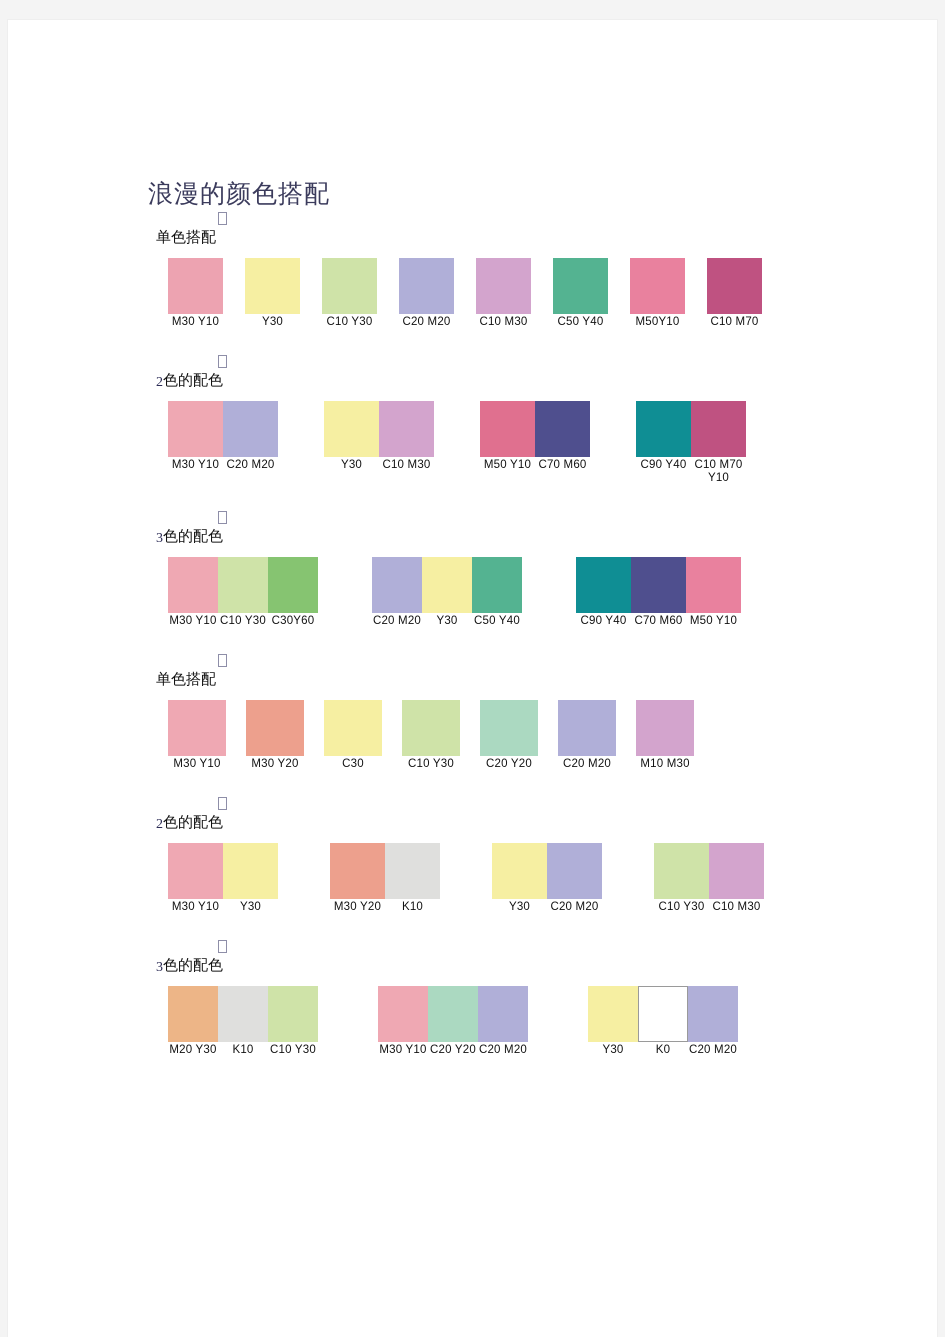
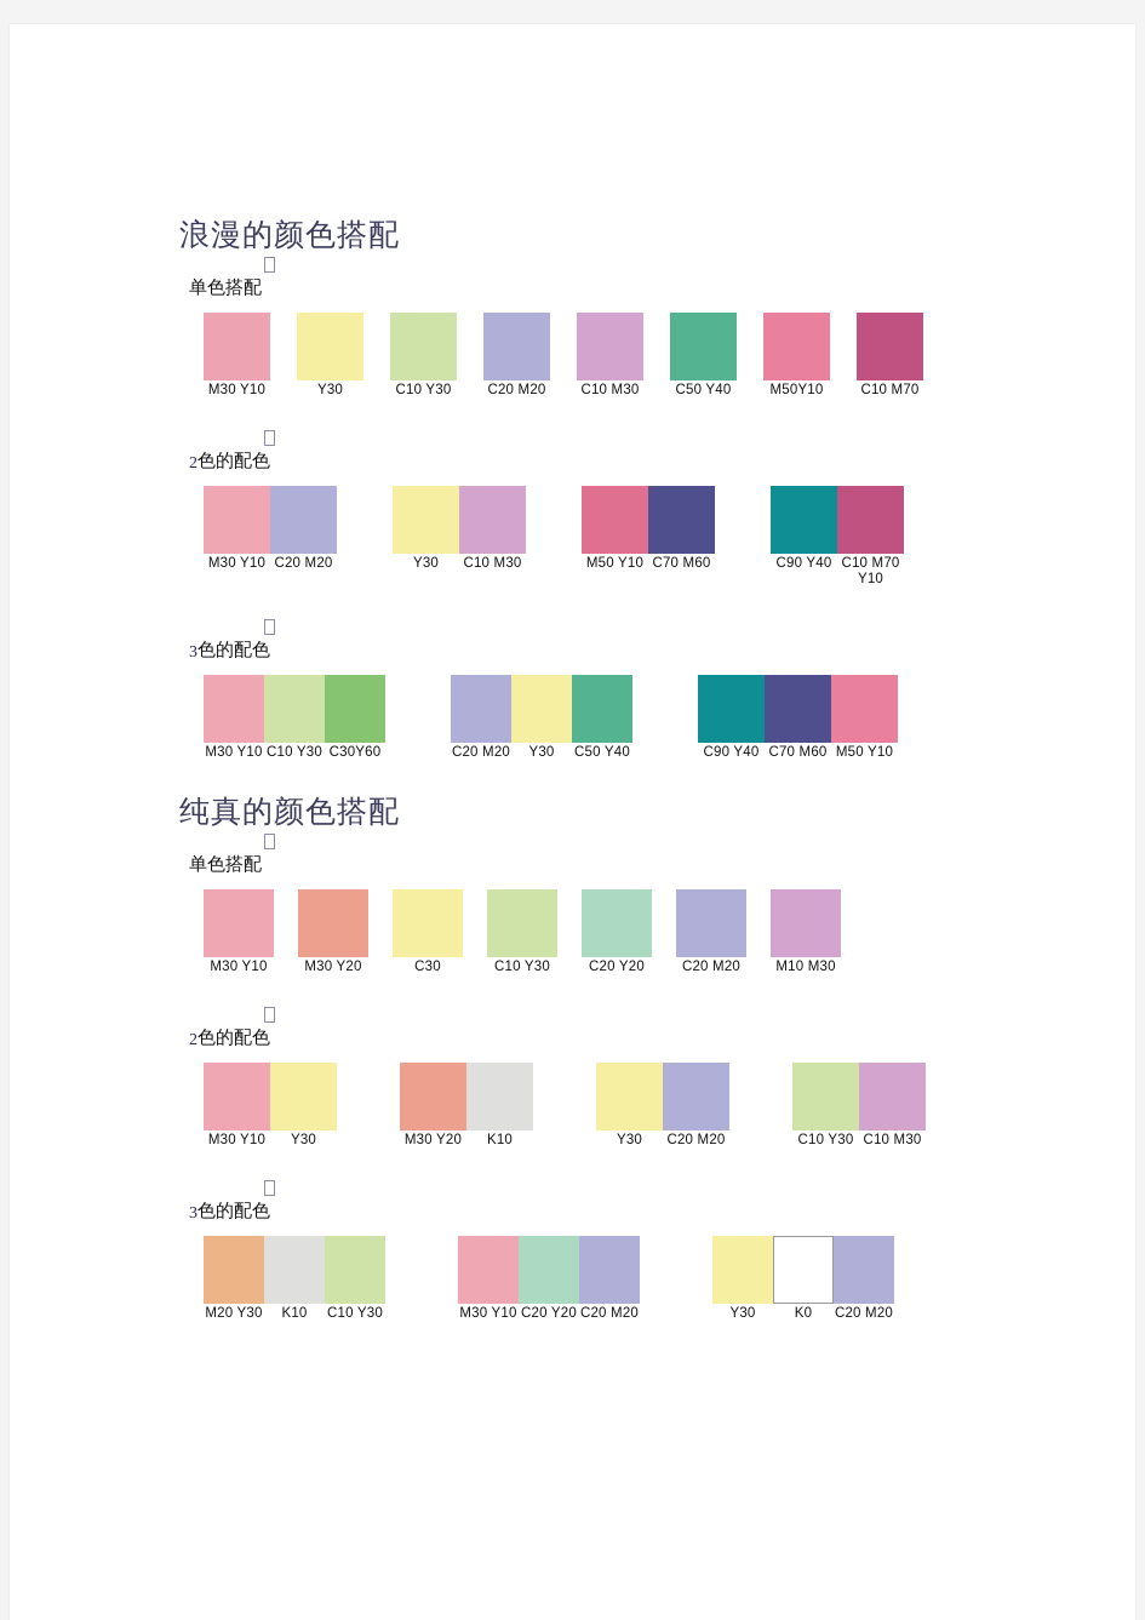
  浪漫的颜色搭配
  单色搭配
  M30 Y10
  Y30
  C10 Y30
  C20 M20
  C10 M30
  C50 Y40
  M50Y10
  C10 M70
  2色的配色
  M30 Y10
  C20 M20
  Y30
  C10 M30
  M50 Y10
  C70 M60
  C90 Y40
  C10 M70
  Y10
  3色的配色
  M30 Y10
  C10 Y30
  C30Y60
  C20 M20
  Y30
  C50 Y40
  C90 Y40
  C70 M60
  M50 Y10
+ 纯真的颜色搭配
  单色搭配
  M30 Y10
  M30 Y20
  C30
  C10 Y30
  C20 Y20
  C20 M20
  M10 M30
  2色的配色
  M30 Y10
  Y30
  M30 Y20
  K10
  Y30
  C20 M20
  C10 Y30
  C10 M30
  3色的配色
  M20 Y30
  K10
  C10 Y30
  M30 Y10
  C20 Y20
  C20 M20
  Y30
  K0
  C20 M20
